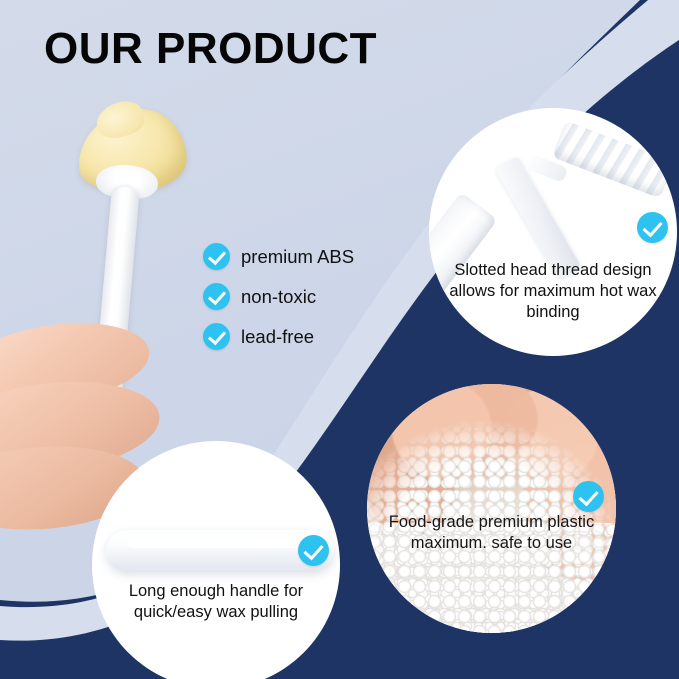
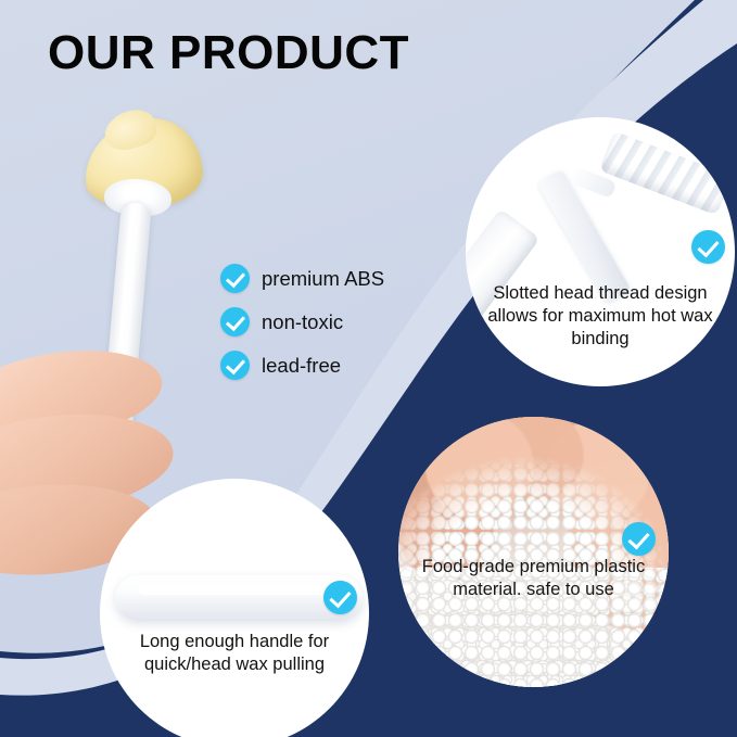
  OUR PRODUCT
  premium ABS
  non-toxic
  lead-free
  Slotted head thread design allows for maximum hot wax binding
- Long enough handle for quick/easy wax pulling
+ Long enough handle for quick/head wax pulling
- Food-grade premium plastic maximum. safe to use
+ Food-grade premium plastic material. safe to use
